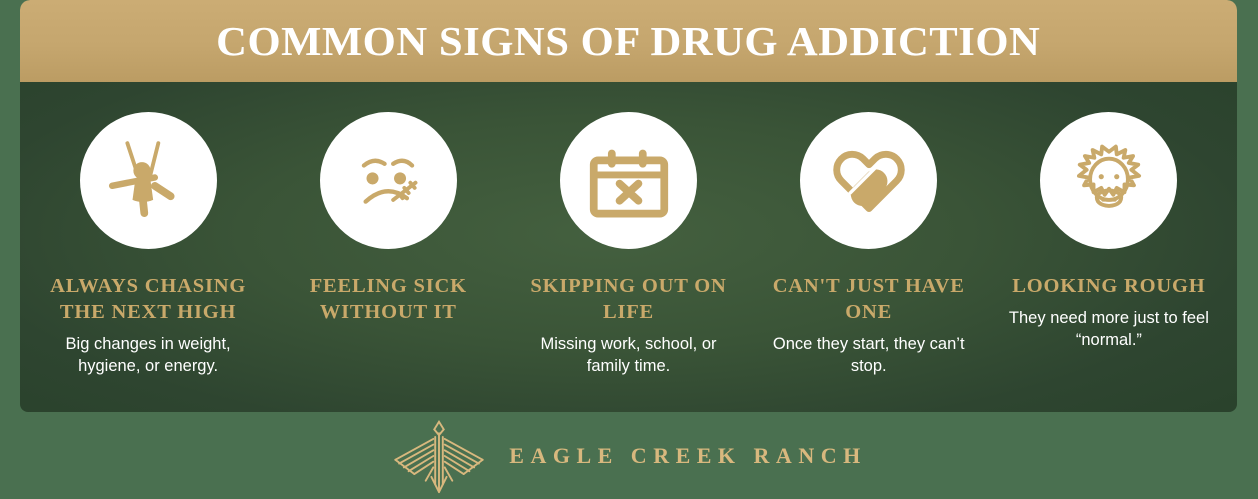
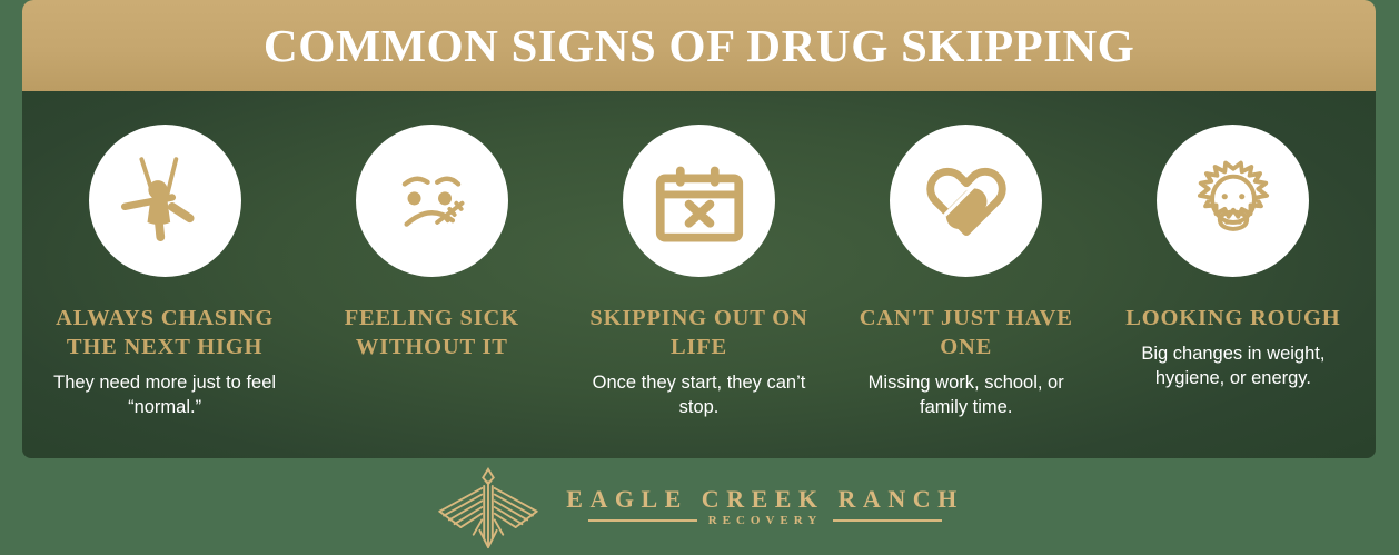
- COMMON SIGNS OF DRUG ADDICTION
+ COMMON SIGNS OF DRUG SKIPPING
  ALWAYS CHASING THE NEXT HIGH
- Big changes in weight, hygiene, or energy.
+ They need more just to feel “normal.”
  FEELING SICK WITHOUT IT
  SKIPPING OUT ON LIFE
- Missing work, school, or family time.
+ Once they start, they can’t stop.
  CAN'T JUST HAVE ONE
- Once they start, they can’t stop.
+ Missing work, school, or family time.
  LOOKING ROUGH
- They need more just to feel “normal.”
+ Big changes in weight, hygiene, or energy.
  EAGLE CREEK RANCH
+ RECOVERY
